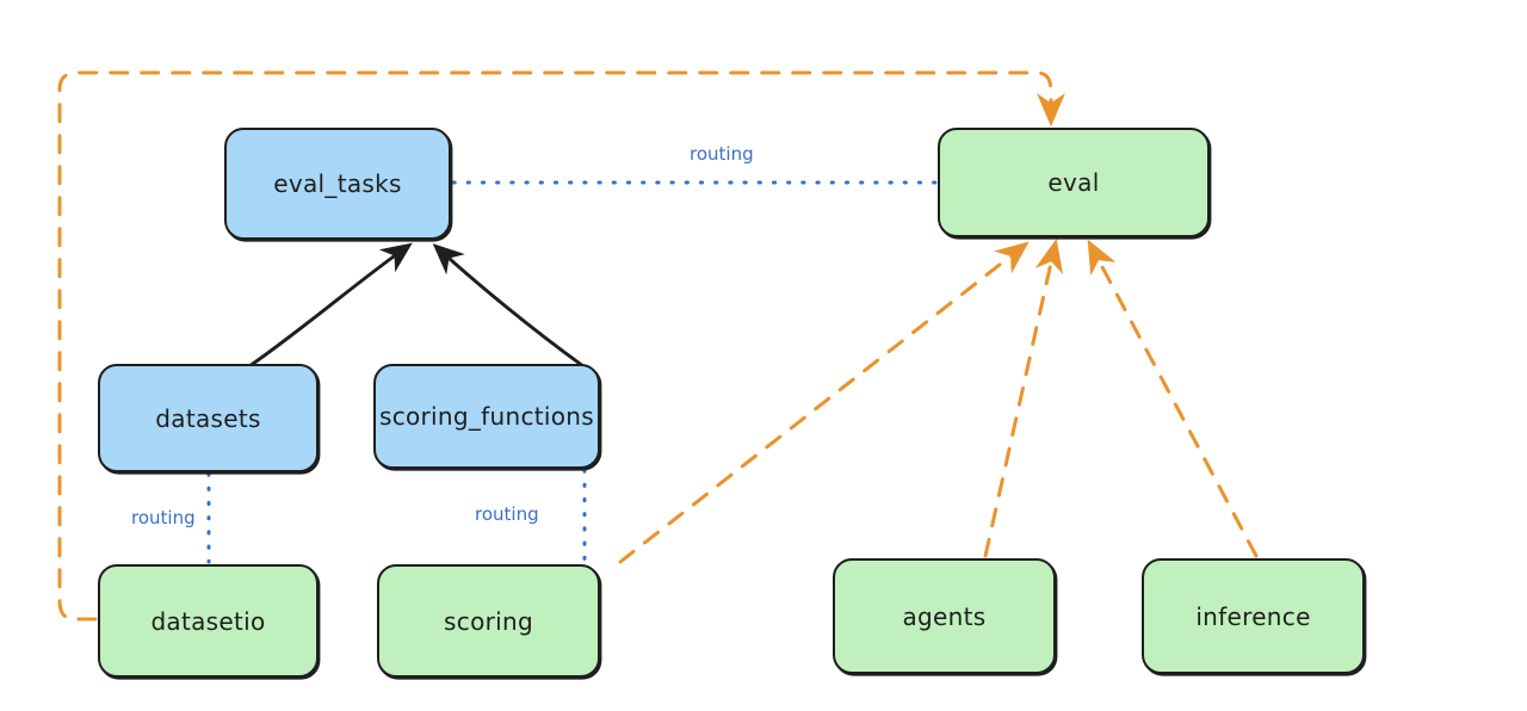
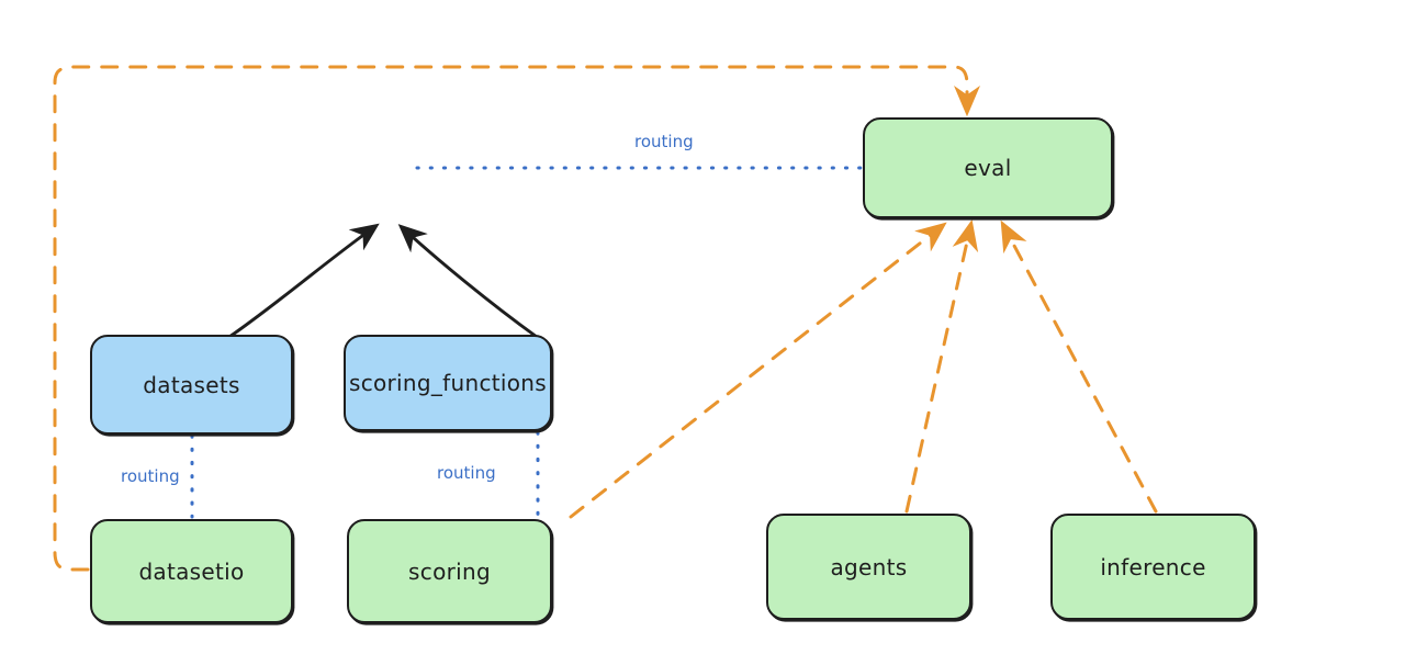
- eval_tasks
  eval
  datasets
  scoring_functions
  datasetio
  scoring
  agents
  inference
  routing
  routing
  routing
